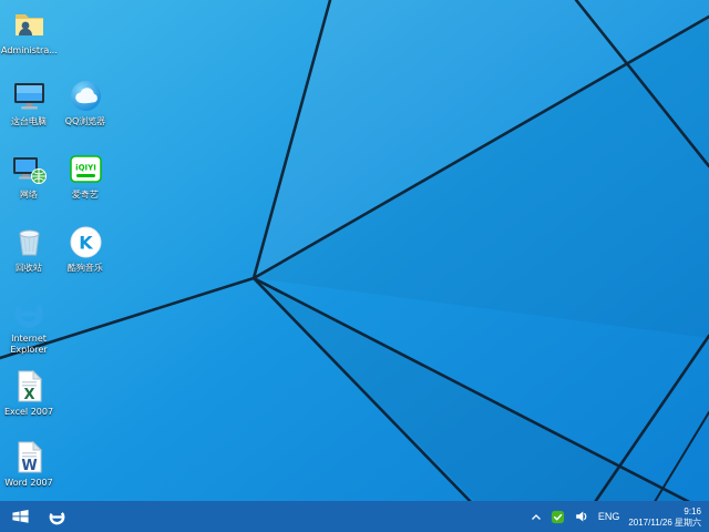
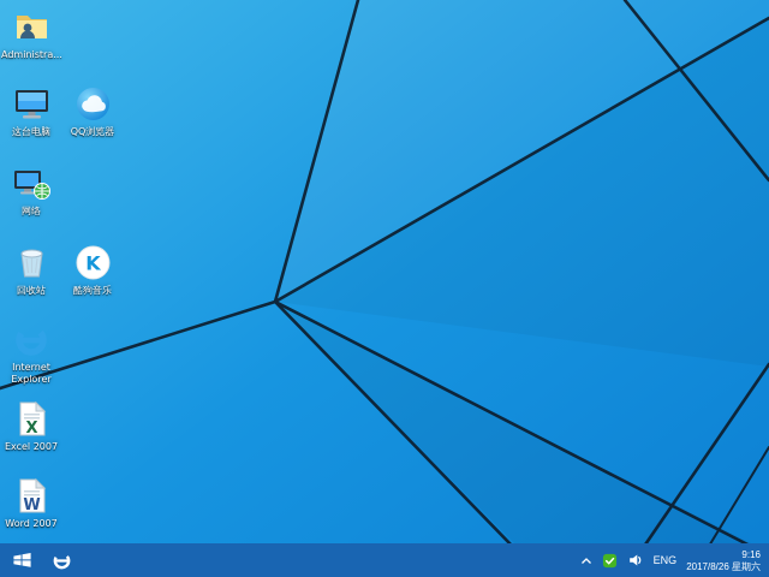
  Administra...
  这台电脑
  网络
  回收站
  Internet Explorer
  X
  Excel 2007
  W
  Word 2007
  QQ浏览器
- iQIYI
- 爱奇艺
  K
  酷狗音乐
  ENG
  9:16
- 2017/11/26 星期六
+ 2017/8/26 星期六
